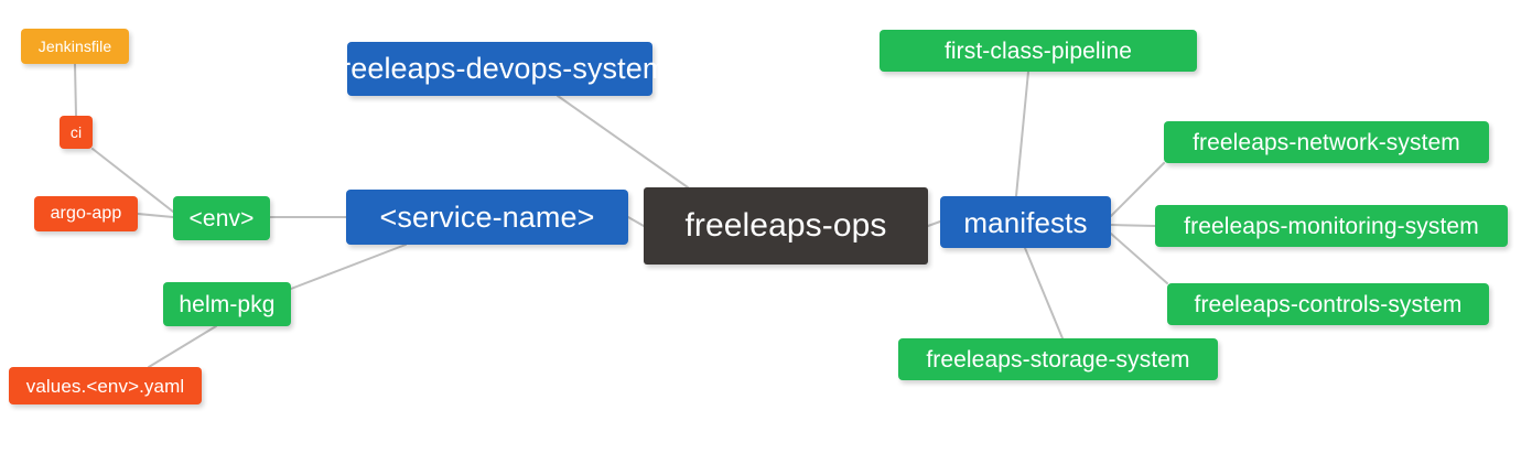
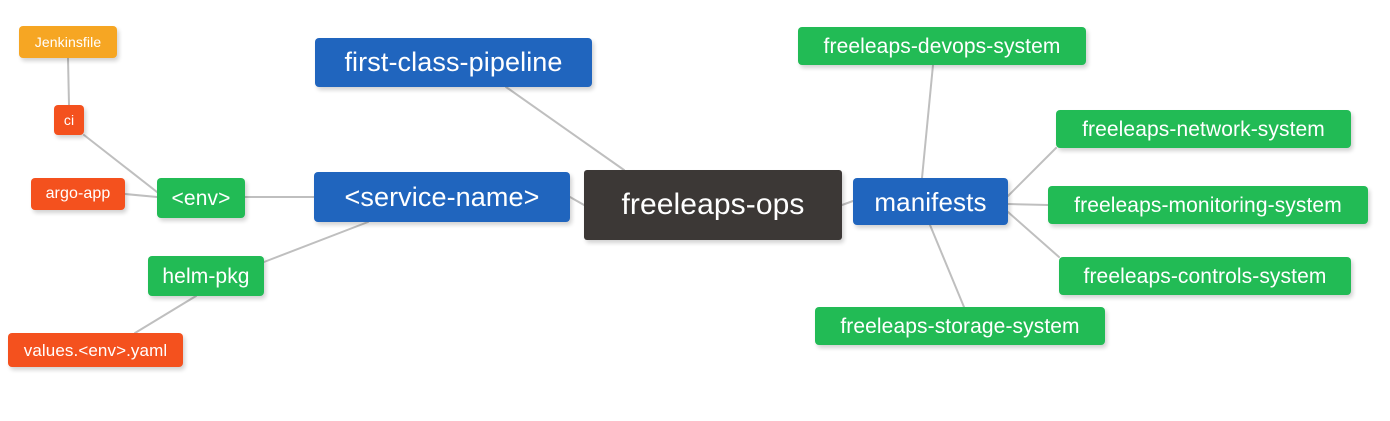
  freeleaps-ops
  <service-name>
  manifests
- freeleaps-devops-system
+ first-class-pipeline
  <env>
  helm-pkg
  ci
  Jenkinsfile
  argo-app
  values.<env>.yaml
- first-class-pipeline
+ freeleaps-devops-system
  freeleaps-network-system
  freeleaps-monitoring-system
  freeleaps-controls-system
  freeleaps-storage-system
